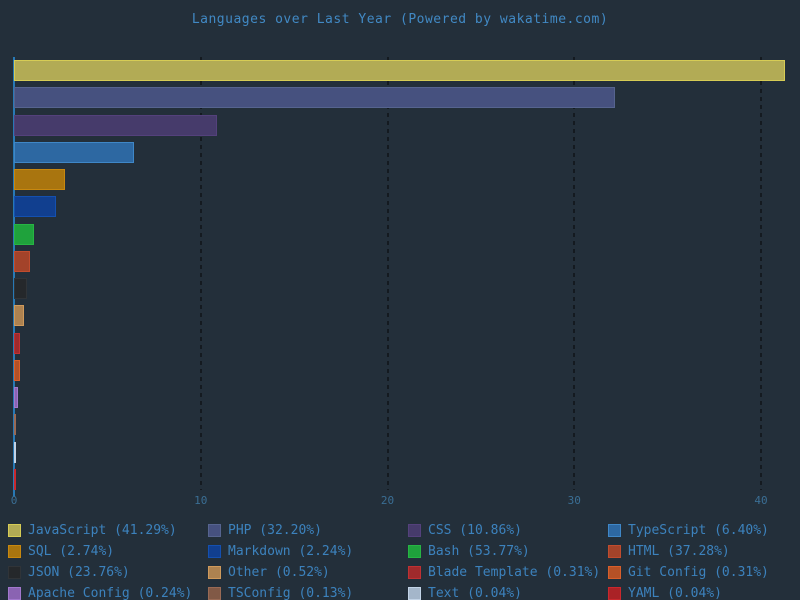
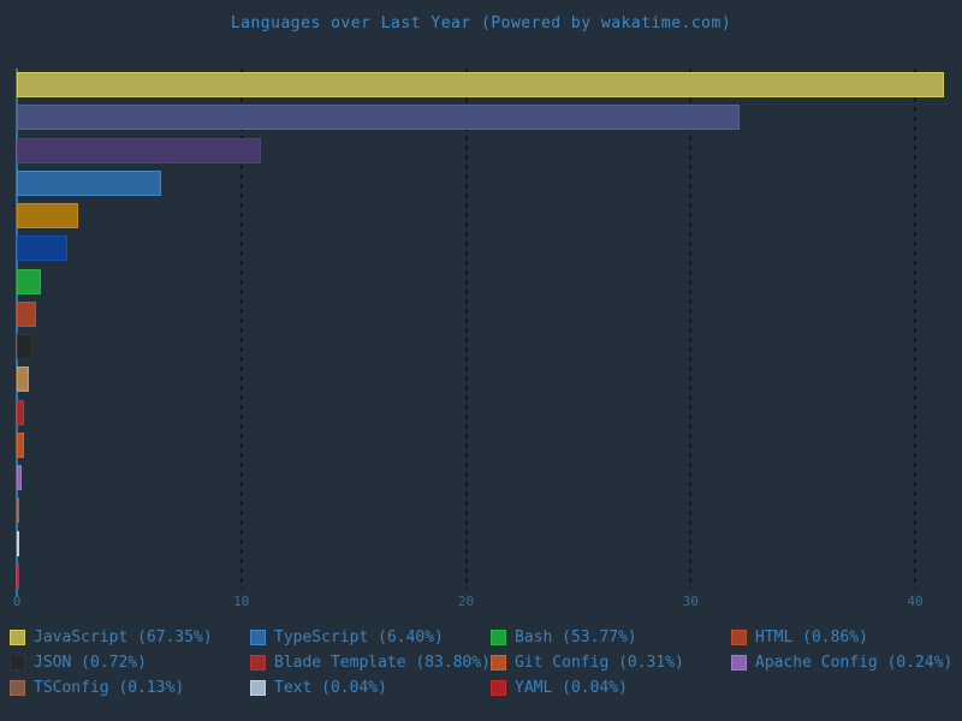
  Languages over Last Year (Powered by wakatime.com)
  0
  10
  20
  30
  40
- JavaScript (41.29%)
+ JavaScript (67.35%)
- PHP (32.20%)
- CSS (10.86%)
  TypeScript (6.40%)
- SQL (2.74%)
- Markdown (2.24%)
  Bash (53.77%)
- HTML (37.28%)
+ HTML (0.86%)
- JSON (23.76%)
+ JSON (0.72%)
- Other (0.52%)
- Blade Template (0.31%)
+ Blade Template (83.80%)
  Git Config (0.31%)
  Apache Config (0.24%)
  TSConfig (0.13%)
  Text (0.04%)
  YAML (0.04%)
